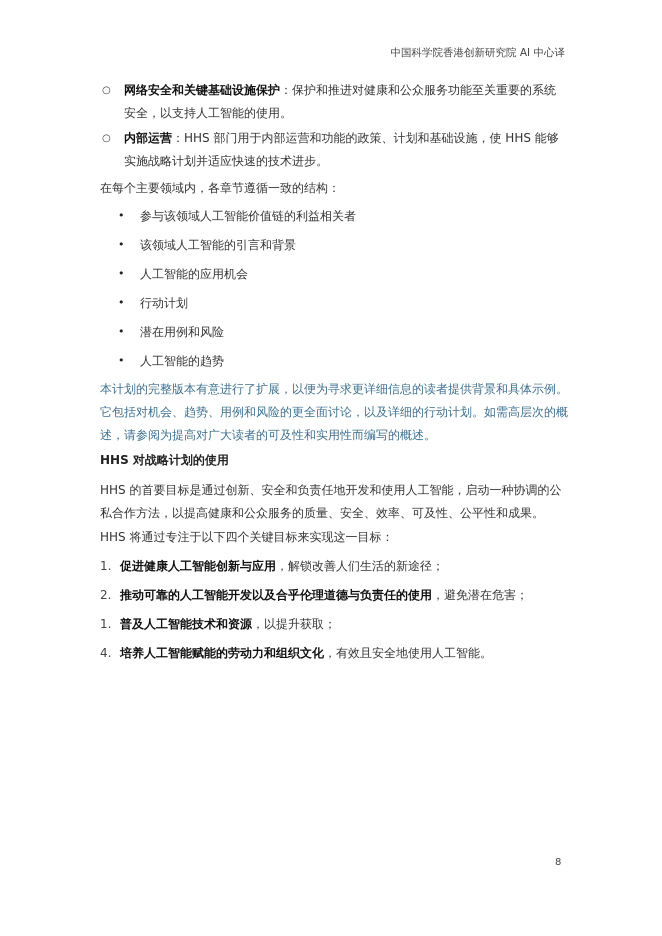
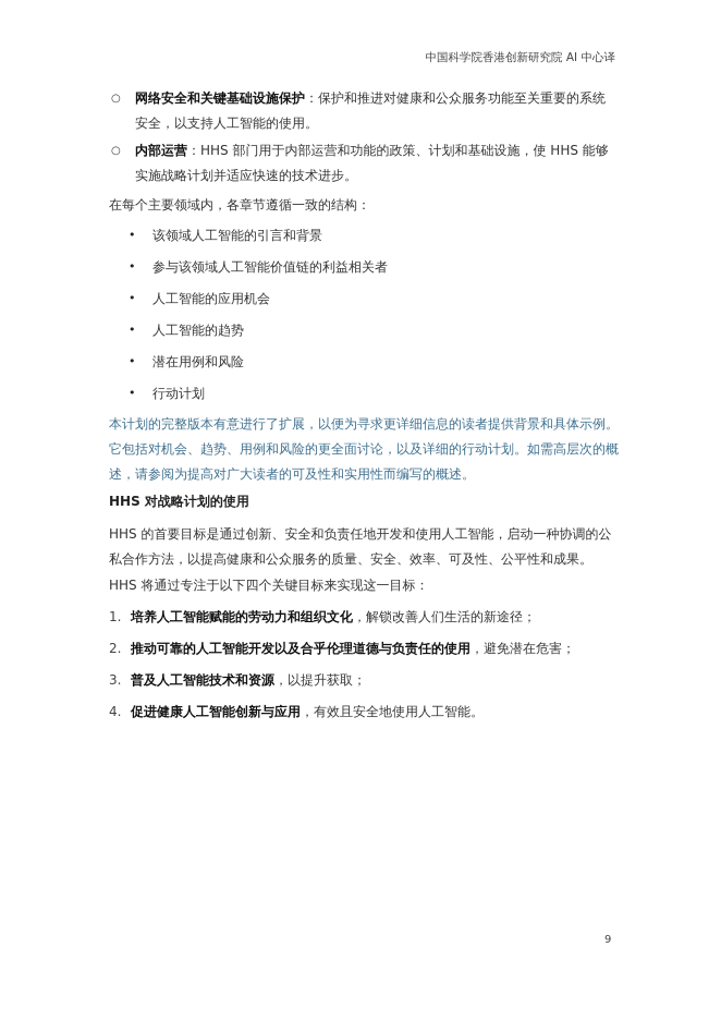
  中国科学院香港创新研究院 AI 中心译
  ○
  网络安全和关键基础设施保护：保护和推进对健康和公众服务功能至关重要的系统安全，以支持人工智能的使用。
  ○
  内部运营：HHS 部门用于内部运营和功能的政策、计划和基础设施，使 HHS 能够实施战略计划并适应快速的技术进步。
  在每个主要领域内，各章节遵循一致的结构：
  •
- 参与该领域人工智能价值链的利益相关者
+ 该领域人工智能的引言和背景
  •
- 该领域人工智能的引言和背景
+ 参与该领域人工智能价值链的利益相关者
  •
  人工智能的应用机会
  •
- 行动计划
+ 人工智能的趋势
  •
  潜在用例和风险
  •
- 人工智能的趋势
+ 行动计划
  本计划的完整版本有意进行了扩展，以便为寻求更详细信息的读者提供背景和具体示例。它包括对机会、趋势、用例和风险的更全面讨论，以及详细的行动计划。如需高层次的概述，请参阅为提高对广大读者的可及性和实用性而编写的概述。
  HHS 对战略计划的使用
  HHS 的首要目标是通过创新、安全和负责任地开发和使用人工智能，启动一种协调的公私合作方法，以提高健康和公众服务的质量、安全、效率、可及性、公平性和成果。
  HHS 将通过专注于以下四个关键目标来实现这一目标：
- 1. 促进健康人工智能创新与应用，解锁改善人们生活的新途径；
+ 1. 培养人工智能赋能的劳动力和组织文化，解锁改善人们生活的新途径；
  2. 推动可靠的人工智能开发以及合乎伦理道德与负责任的使用，避免潜在危害；
- 1. 普及人工智能技术和资源，以提升获取；
+ 3. 普及人工智能技术和资源，以提升获取；
- 4. 培养人工智能赋能的劳动力和组织文化，有效且安全地使用人工智能。
+ 4. 促进健康人工智能创新与应用，有效且安全地使用人工智能。
- 8
+ 9
